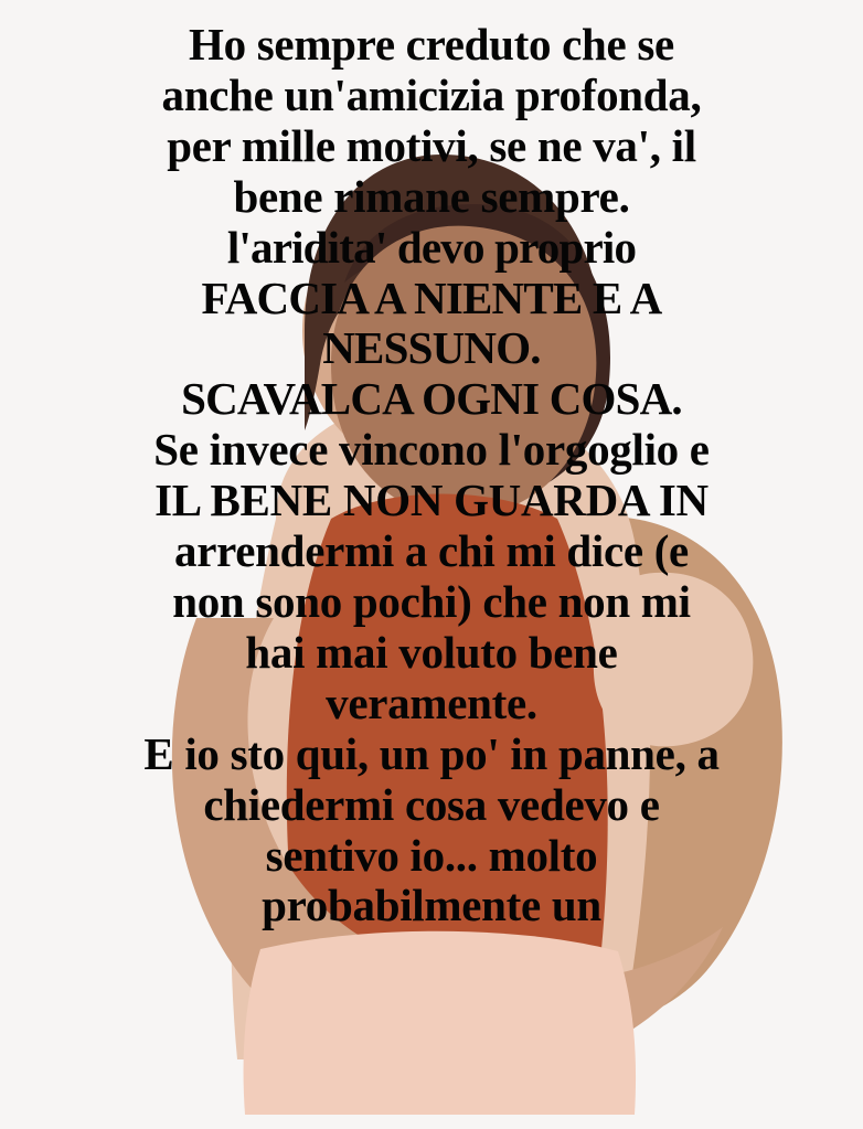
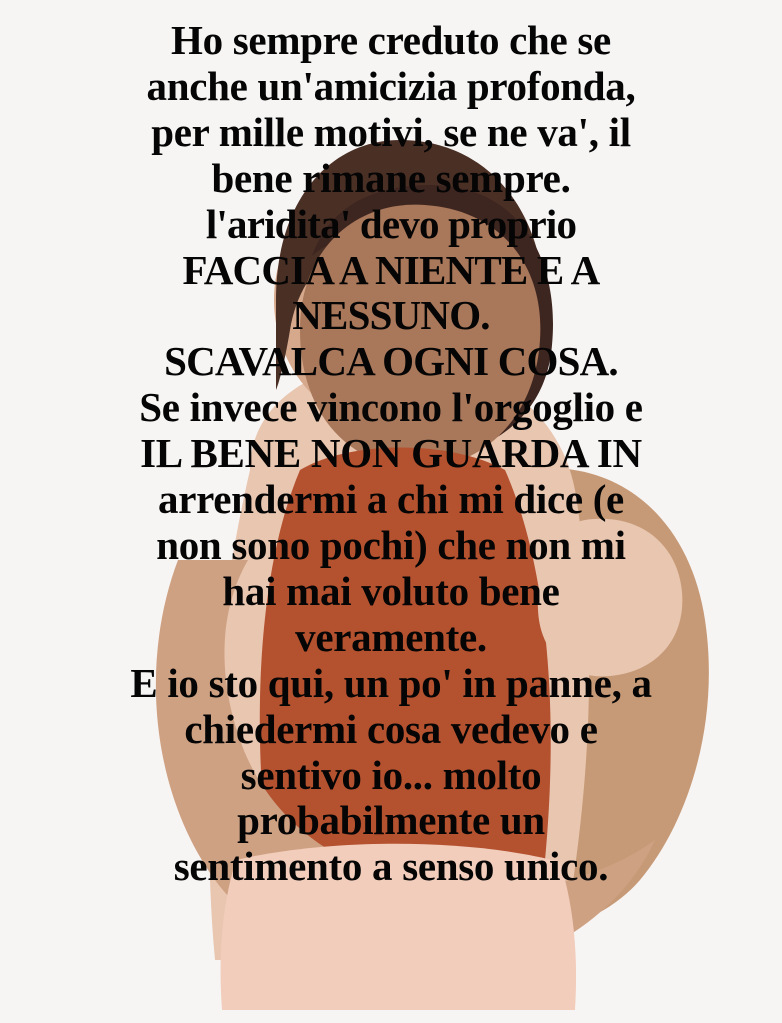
  Ho sempre creduto che se
  anche un'amicizia profonda,
  per mille motivi, se ne va', il
  bene rimane sempre.
  l'aridita' devo proprio
  FACCIA A NIENTE E A
  NESSUNO.
  SCAVALCA OGNI COSA.
  Se invece vincono l'orgoglio e
  IL BENE NON GUARDA IN
  arrendermi a chi mi dice (e
  non sono pochi) che non mi
  hai mai voluto bene
  veramente.
  E io sto qui, un po' in panne, a
  chiedermi cosa vedevo e
  sentivo io... molto
  probabilmente un
+ sentimento a senso unico.
